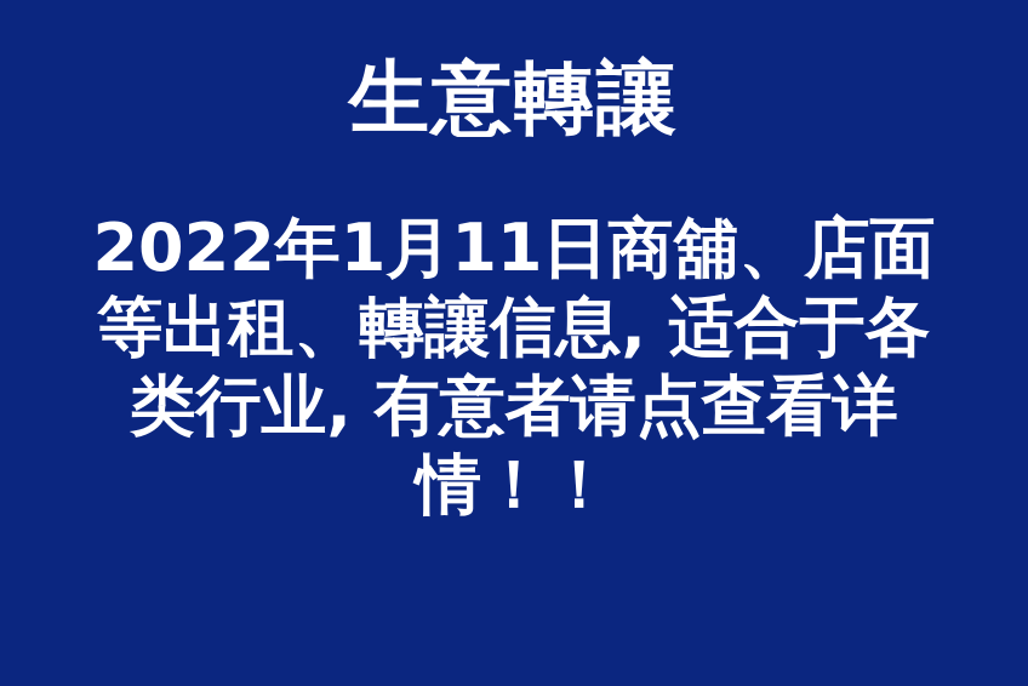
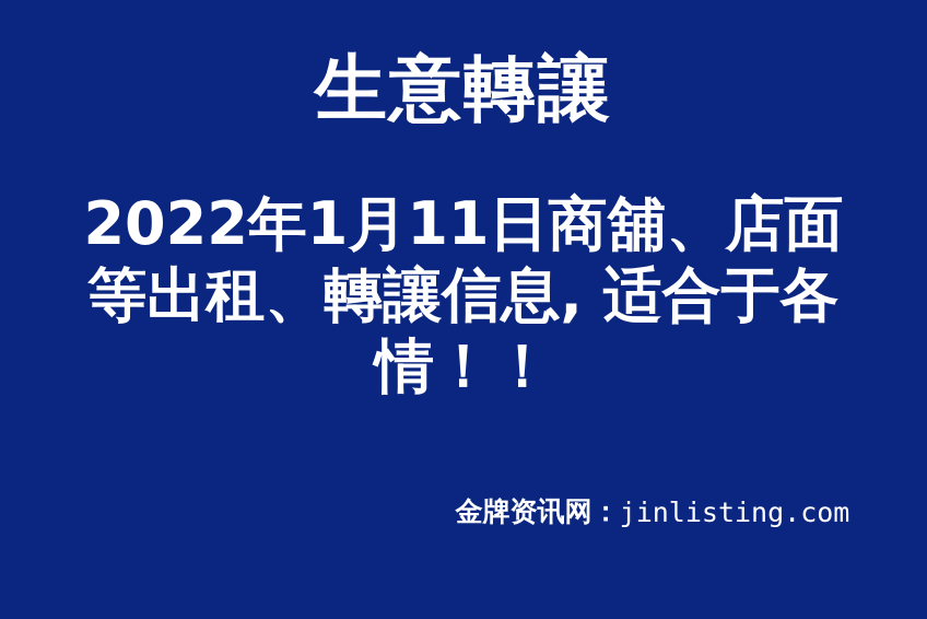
  生意轉讓
  2022年1月11日商舖、店面
  等出租、轉讓信息, 适合于各
- 类行业, 有意者请点查看详
  情！！
+ 金牌资讯网：jinlisting.com
